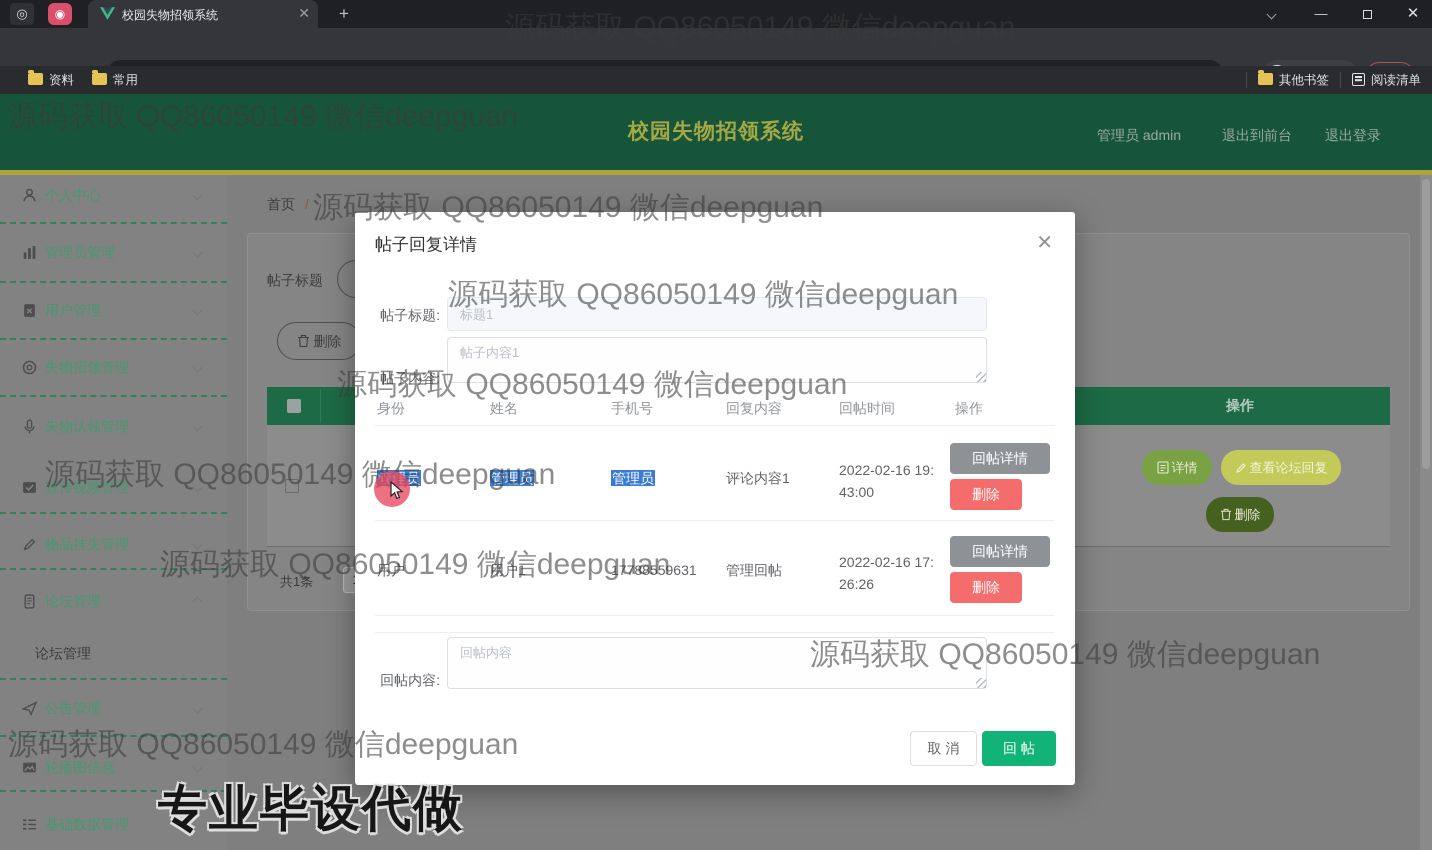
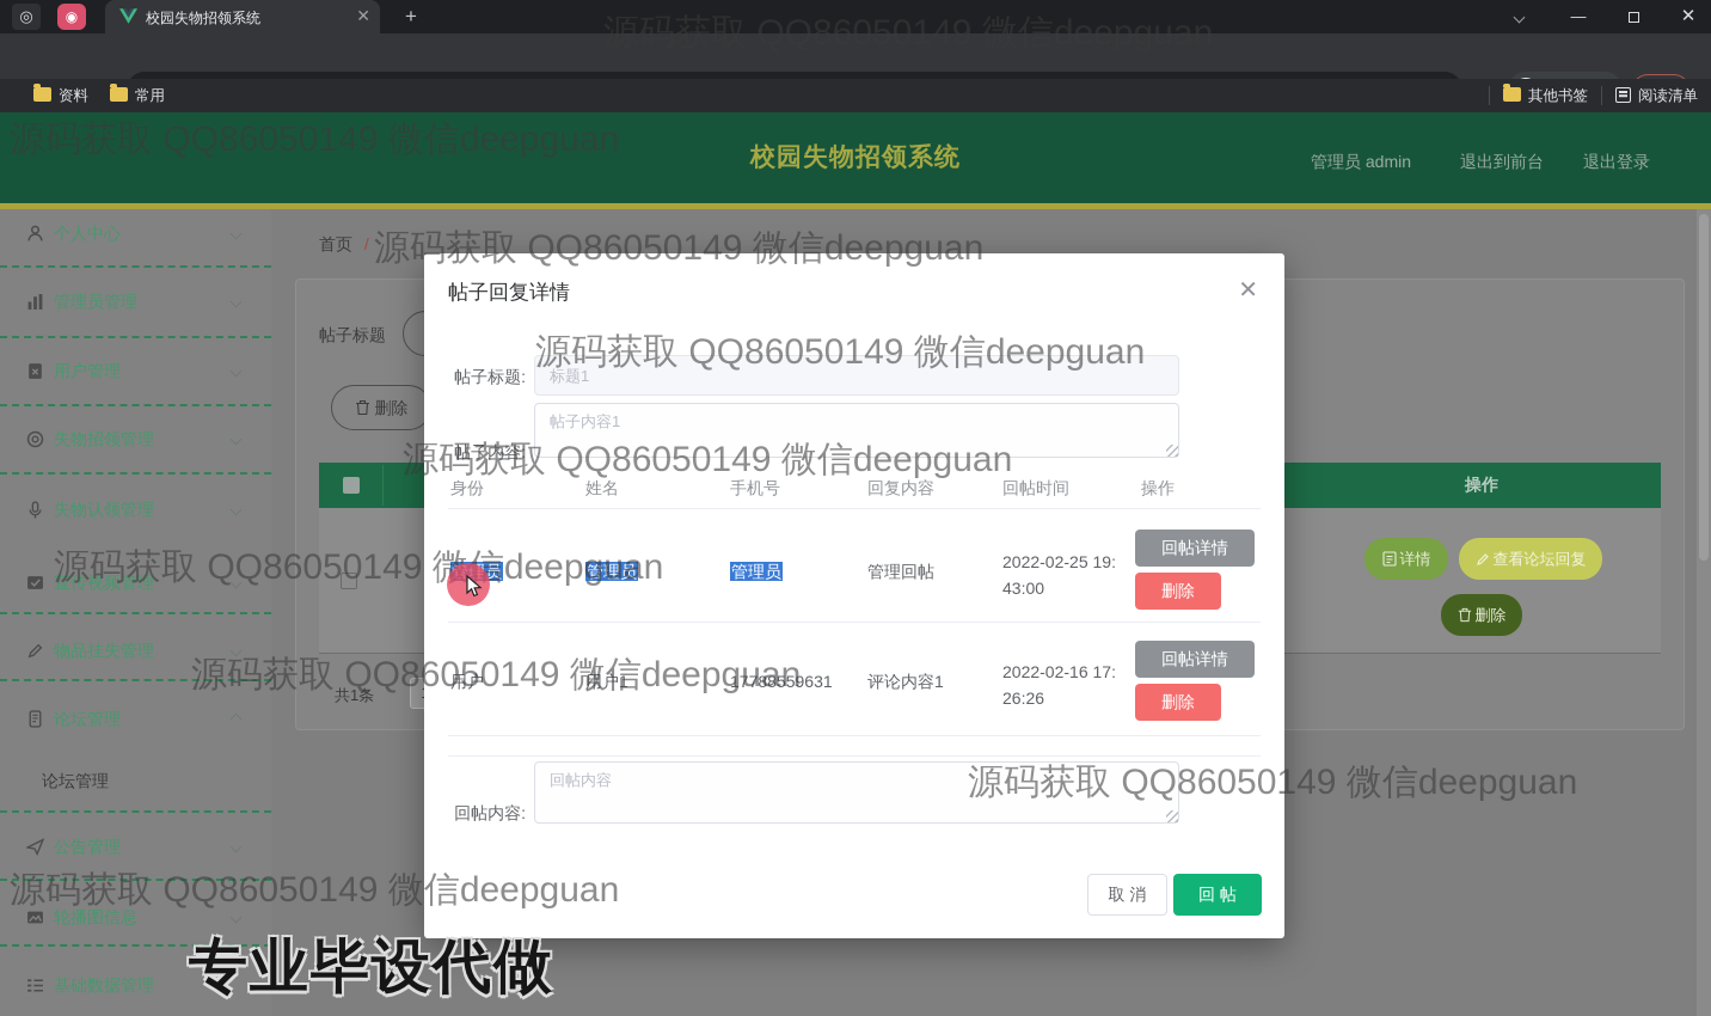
  ◎
  ◉
  校园失物招领系统
  ✕
  +
  —
  ✕
  资料
  常用
  其他书签
  阅读清单
  校园失物招领系统
  管理员 admin
  退出到前台
  退出登录
  个人中心
  管理员管理
  用户管理
  失物招领管理
  失物认领管理
  宣传视频管理
  物品挂失管理
  论坛管理
  论坛管理
  公告管理
  轮播图信息
  基础数据管理
  首页 /
  帖子标题
  删除
  操作
  详情
  查看论坛回复
  删除
  共1条
  帖子回复详情
  ✕
  帖子标题:
  标题1
  帖子内容:
  帖子内容1
  身份
  姓名
  手机号
  回复内容
  回帖时间
  操作
  管理员
  管理员
  管理员
- 评论内容1
+ 管理回帖
- 2022-02-16 19:43:00
+ 2022-02-25 19:43:00
  回帖详情
  删除
  用户
  用户1
  17788559631
- 管理回帖
+ 评论内容1
  2022-02-16 17:26:26
  回帖详情
  删除
  回帖内容:
  回帖内容
  取 消
  回 帖
  源码获取 QQ86050149 微信deepguan
  源码获取 QQ86050149 微信deepguan
  源码获取 QQ86050149 微信deepguan
  源码获取 QQ86050149 微信deepguan
  源码获取 QQ86050149 微信deepguan
  源码获取 QQ86050149 微信deepguan
  源码获取 QQ86050149 微信deepguan
  源码获取 QQ86050149 微信deepguan
  专业毕设代做
